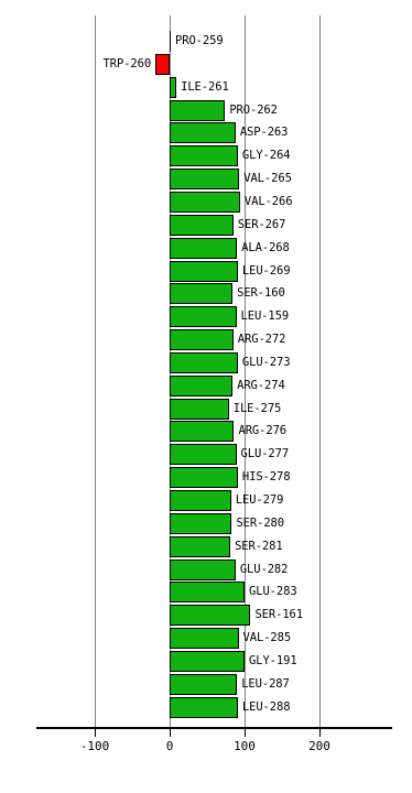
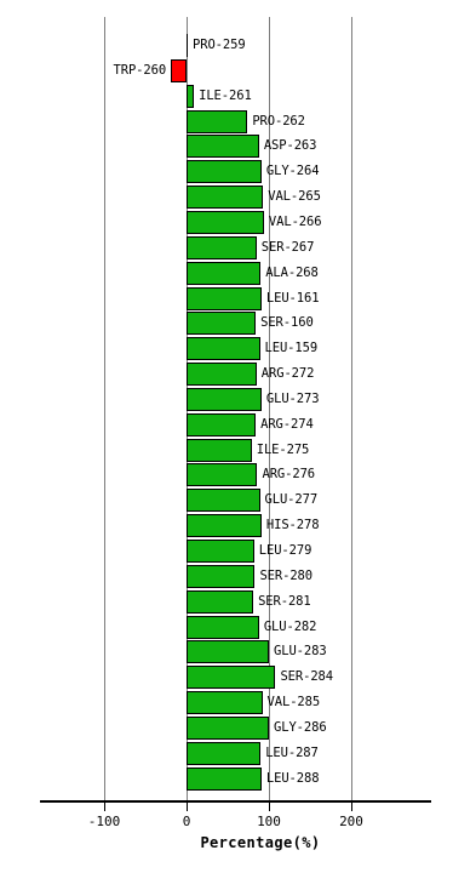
  PRO-259
  TRP-260
  ILE-261
  PRO-262
  ASP-263
  GLY-264
  VAL-265
  VAL-266
  SER-267
  ALA-268
- LEU-269
+ LEU-161
  SER-160
  LEU-159
  ARG-272
  GLU-273
  ARG-274
  ILE-275
  ARG-276
  GLU-277
  HIS-278
  LEU-279
  SER-280
  SER-281
  GLU-282
  GLU-283
- SER-161
+ SER-284
  VAL-285
- GLY-191
+ GLY-286
  LEU-287
  LEU-288
  -100
  0
  100
  200
+ Percentage(%)
